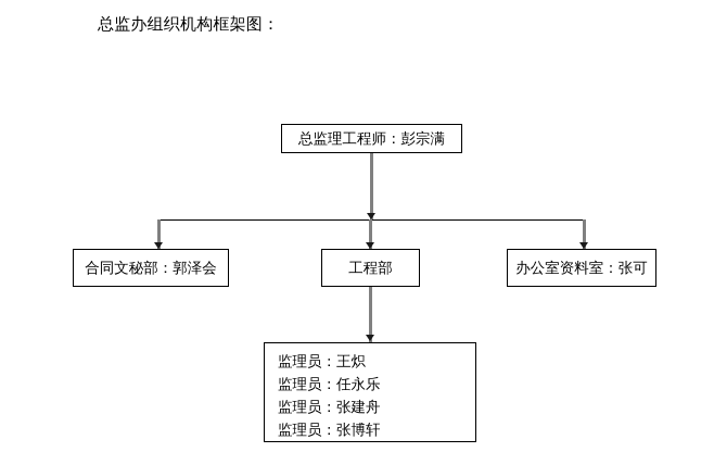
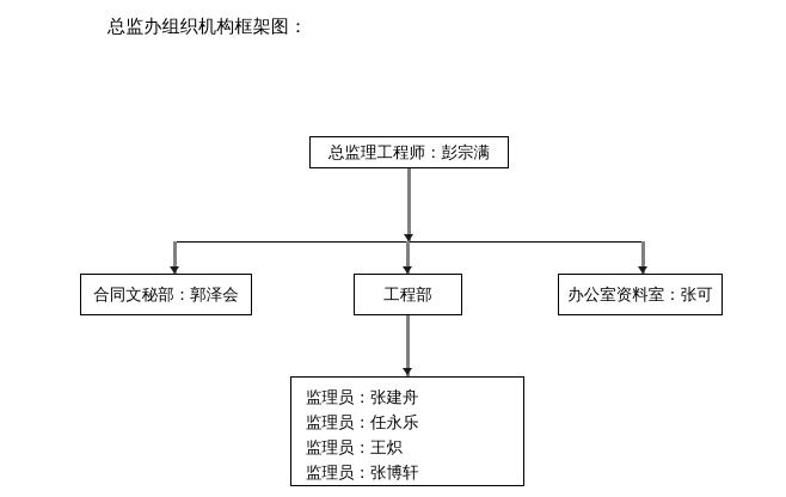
  总监办组织机构框架图：
  总监理工程师：彭宗满
  合同文秘部：郭泽会
  工程部
  办公室资料室：张可
- 监理员：王炽
+ 监理员：张建舟
  监理员：任永乐
- 监理员：张建舟
+ 监理员：王炽
  监理员：张博轩
